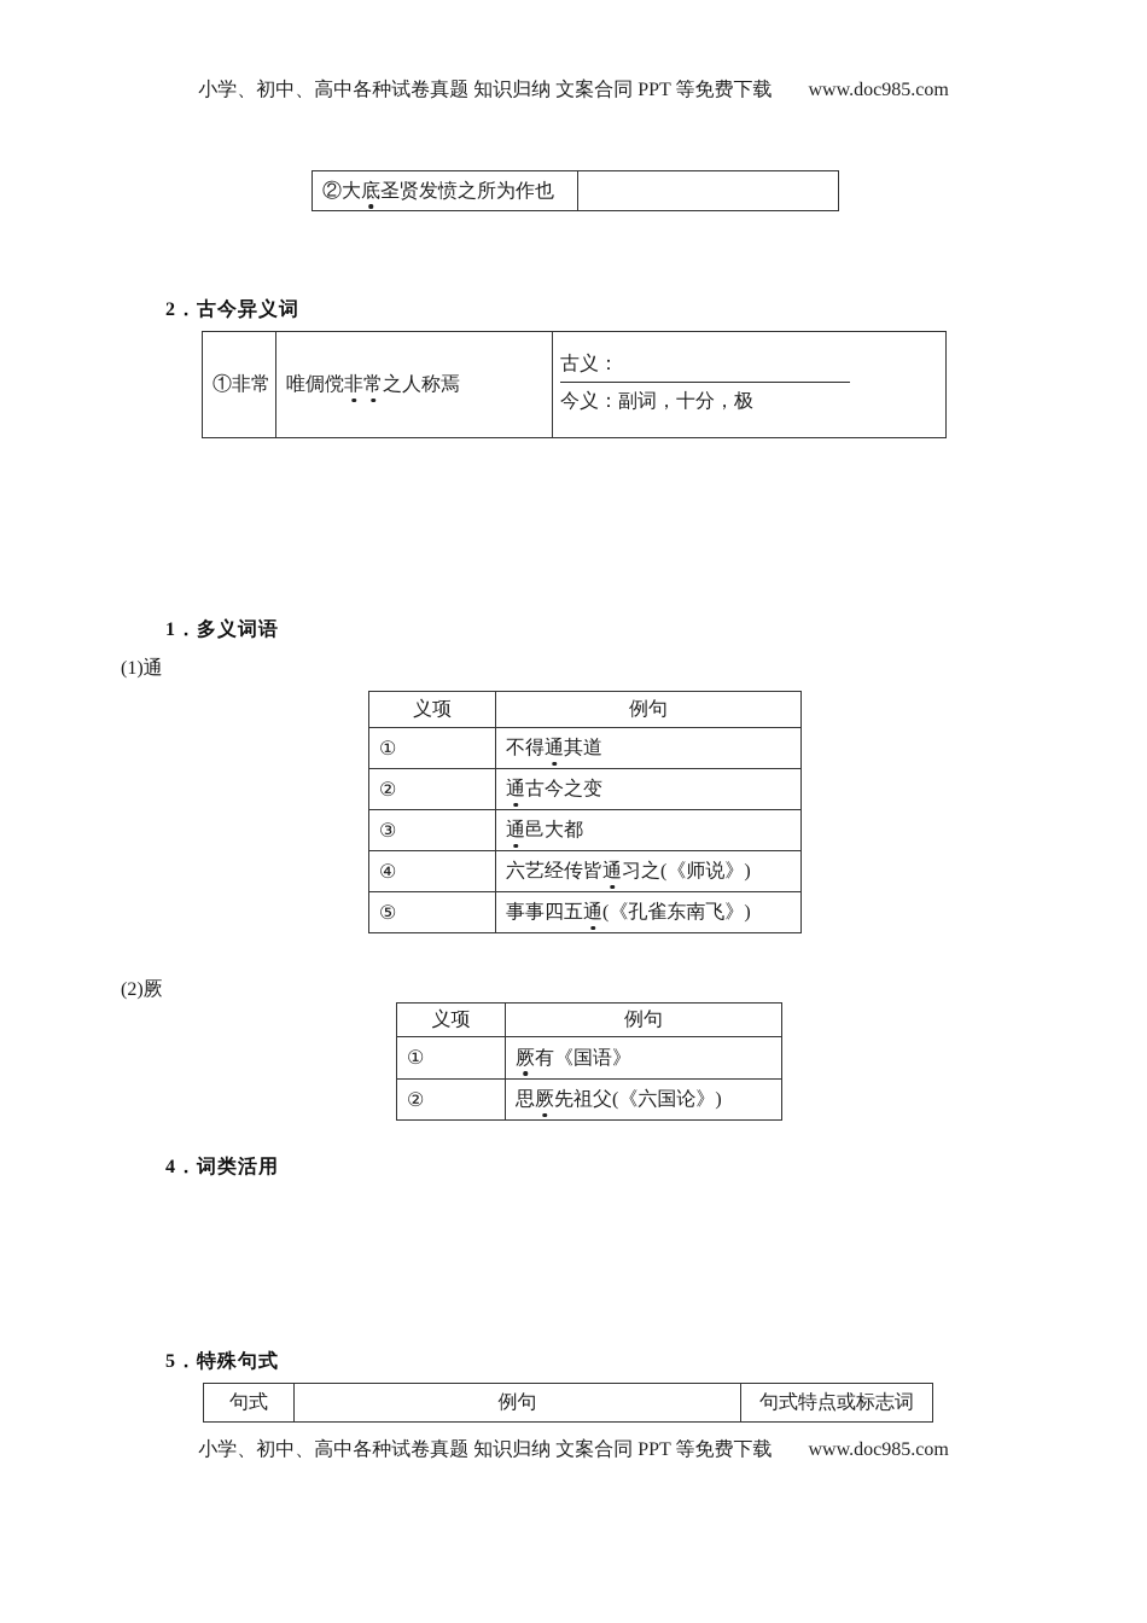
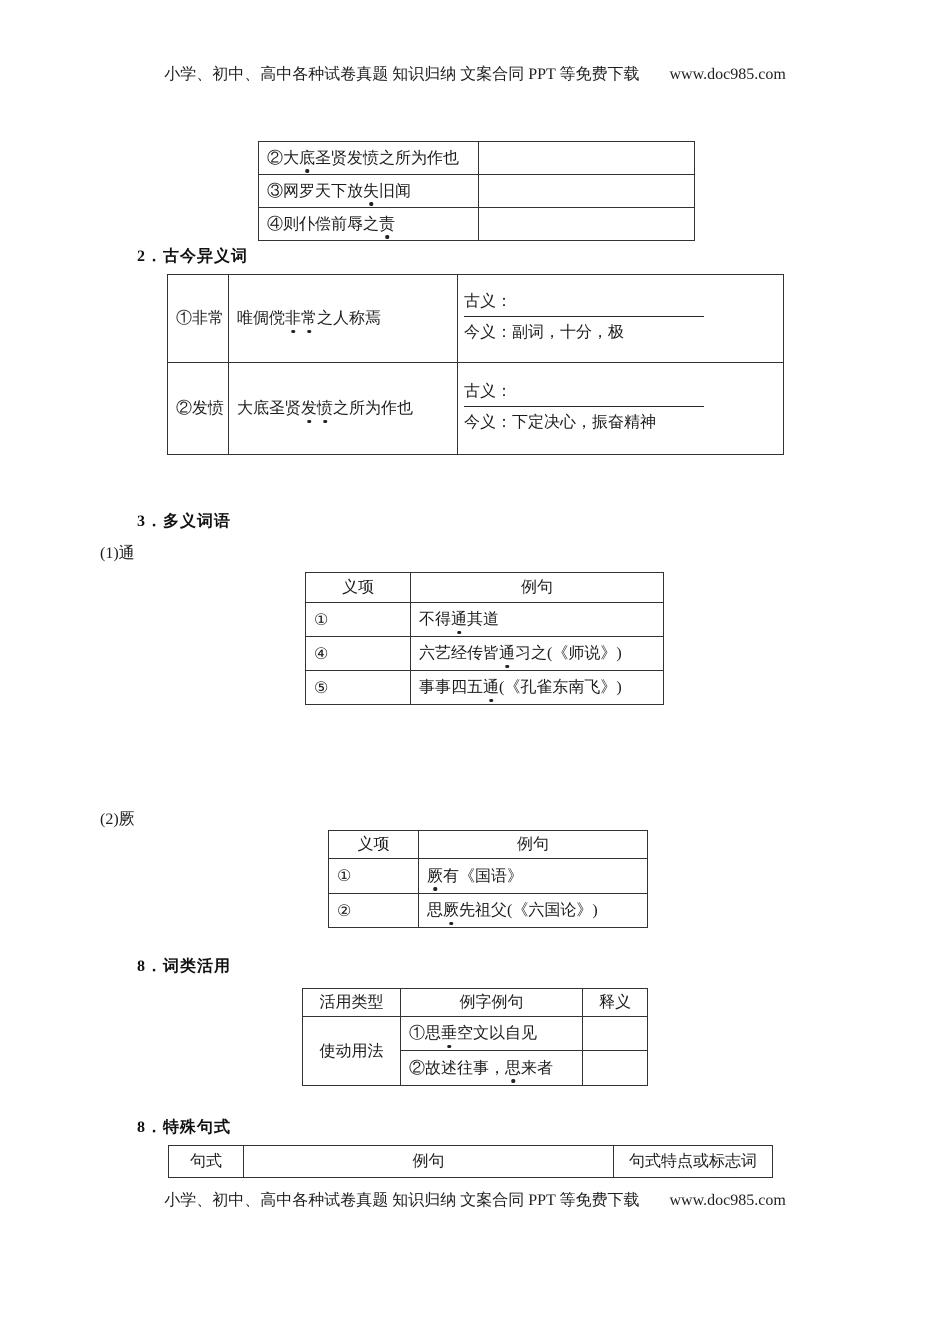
  小学、初中、高中各种试卷真题 知识归纳 文案合同 PPT 等免费下载 www.doc985.com
  ②大底圣贤发愤之所为作也
+ ③网罗天下放失旧闻
+ ④则仆偿前辱之责
  2．古今异义词
  ①非常	唯倜傥非常之人称焉	古义： 今义：副词，十分，极
+ ②发愤	大底圣贤发愤之所为作也	古义： 今义：下定决心，振奋精神
- 1．多义词语
+ 3．多义词语
  (1)通
  义项	例句
  ①	不得通其道
- ②	通古今之变
- ③	通邑大都
  ④	六艺经传皆通习之(《师说》)
  ⑤	事事四五通(《孔雀东南飞》)
  (2)厥
  义项	例句
  ①	厥有《国语》
  ②	思厥先祖父(《六国论》)
- 4．词类活用
+ 8．词类活用
+ 活用类型	例字例句	释义
+ 使动用法	①思垂空文以自见
+ ②故述往事，思来者
- 5．特殊句式
+ 8．特殊句式
  句式	例句	句式特点或标志词
  小学、初中、高中各种试卷真题 知识归纳 文案合同 PPT 等免费下载 www.doc985.com
